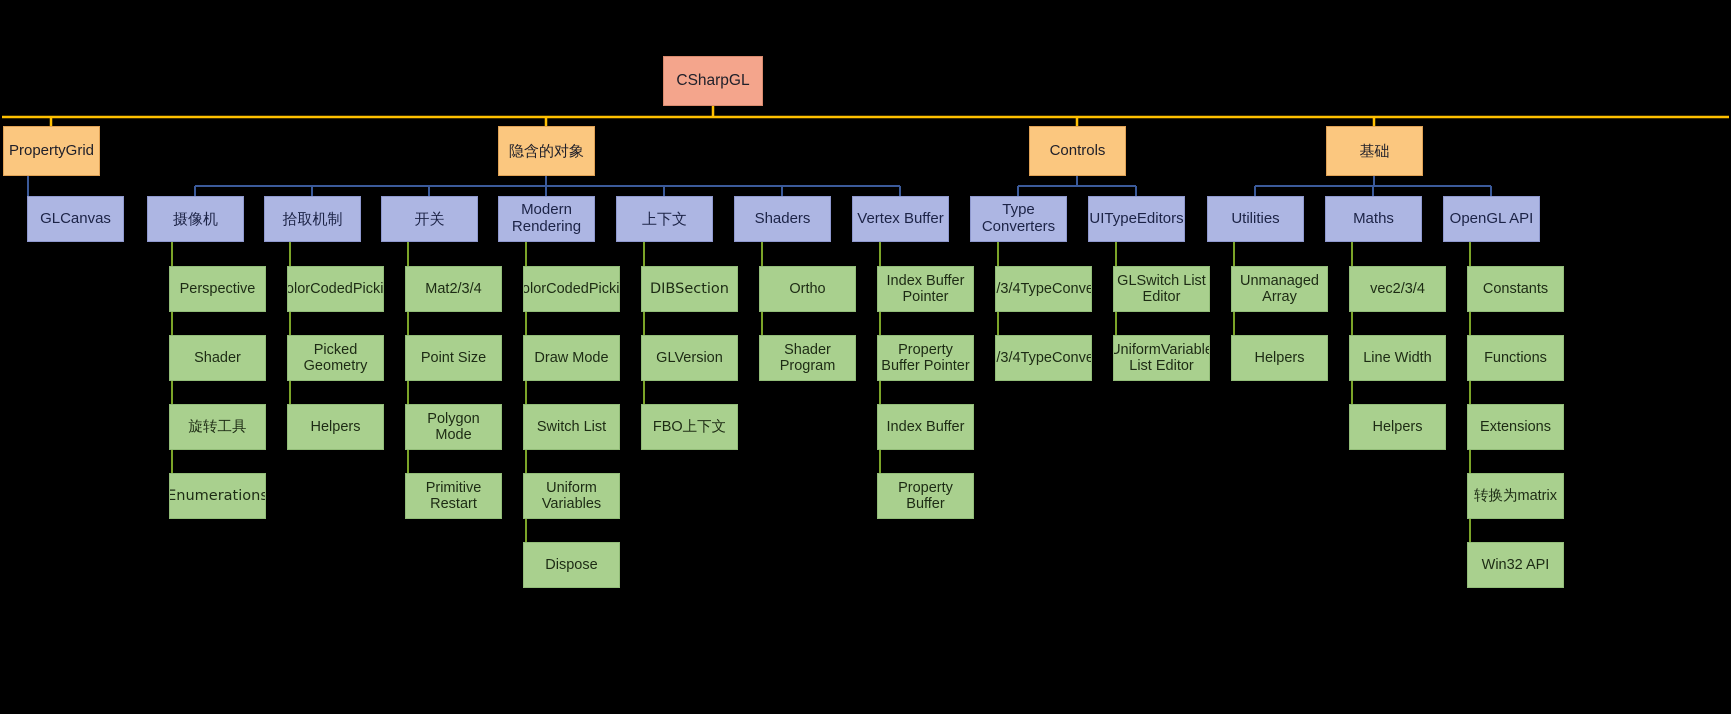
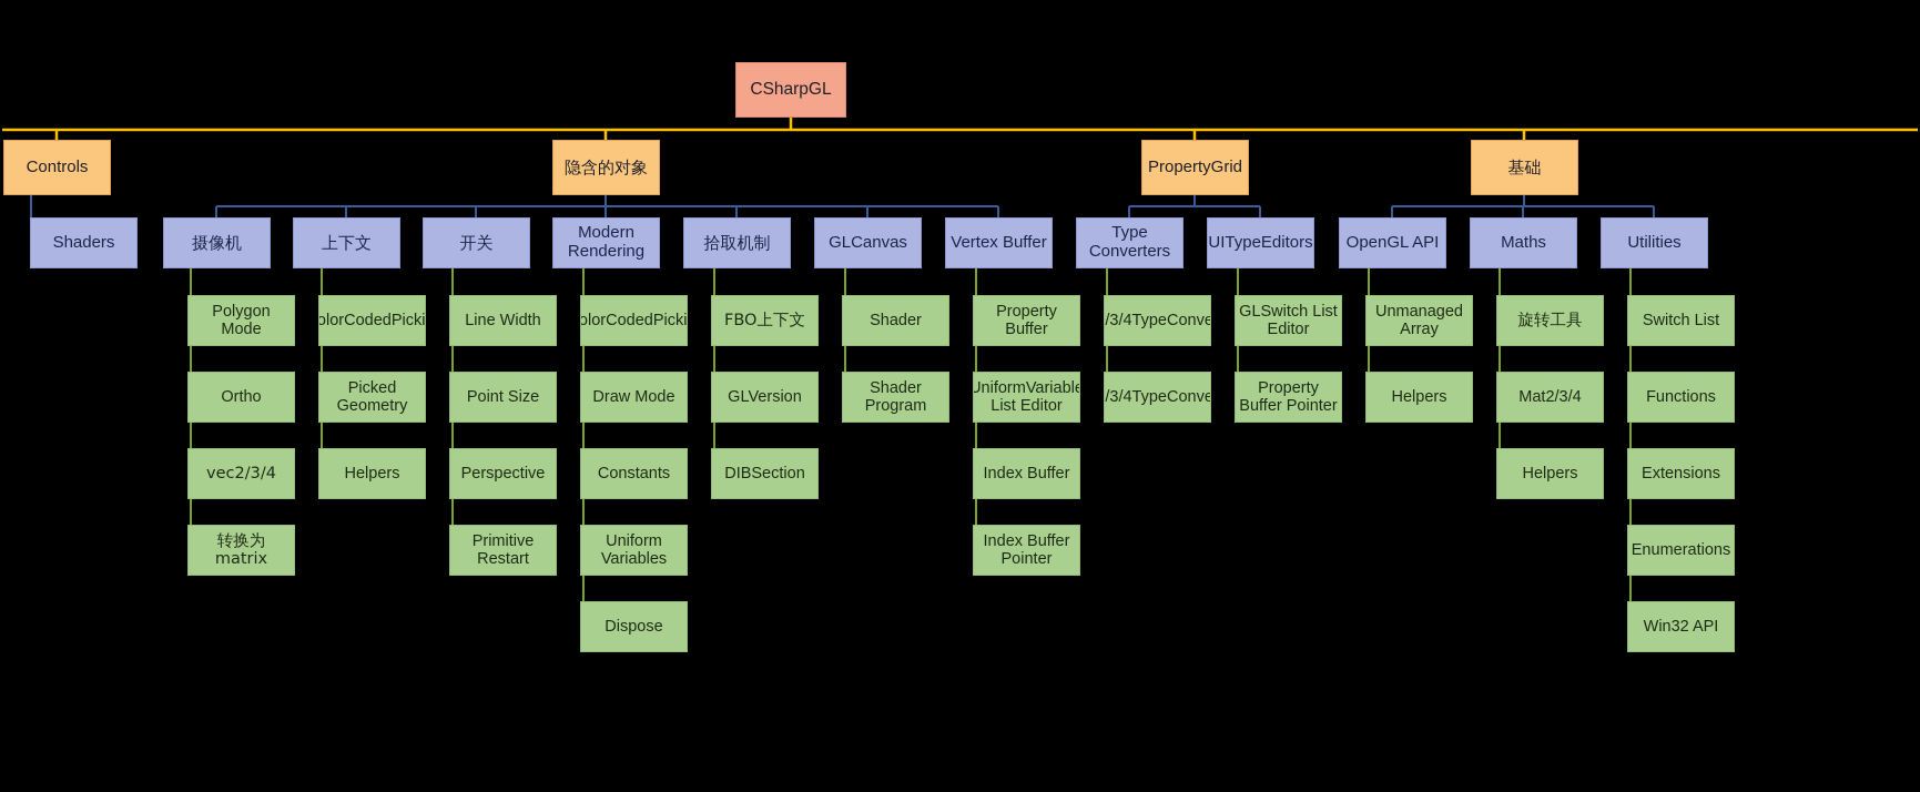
  CSharpGL
- PropertyGrid
+ Controls
  隐含的对象
- Controls
+ PropertyGrid
  基础
- GLCanvas
+ Shaders
  摄像机
- 拾取机制
+ 上下文
  开关
  Modern Rendering
- 上下文
+ 拾取机制
- Shaders
+ GLCanvas
  Vertex Buffer
  Type Converters
  UITypeEditors
- Utilities
+ OpenGL API
  Maths
- OpenGL API
+ Utilities
- Perspective
+ Polygon Mode
- Shader
+ Ortho
- 旋转工具
+ vec2/3/4
- Enumerations
+ 转换为matrix
  olorCodedPicki
  Picked Geometry
  Helpers
- Mat2/3/4
+ Line Width
  Point Size
- Polygon Mode
+ Perspective
  Primitive Restart
  olorCodedPicki
  Draw Mode
- Switch List
+ Constants
  Uniform Variables
  Dispose
- DIBSection
+ FBO上下文
  GLVersion
- FBO上下文
+ DIBSection
- Ortho
+ Shader
  Shader Program
- Index Buffer Pointer
+ Property Buffer
- Property Buffer Pointer
+ UniformVariable List Editor
  Index Buffer
- Property Buffer
+ Index Buffer Pointer
  GLSwitch List Editor
- UniformVariable List Editor
+ Property Buffer Pointer
  Unmanaged Array
  Helpers
- vec2/3/4
+ 旋转工具
- Line Width
+ Mat2/3/4
  Helpers
- Constants
+ Switch List
  Functions
  Extensions
- 转换为matrix
+ Enumerations
  Win32 API
